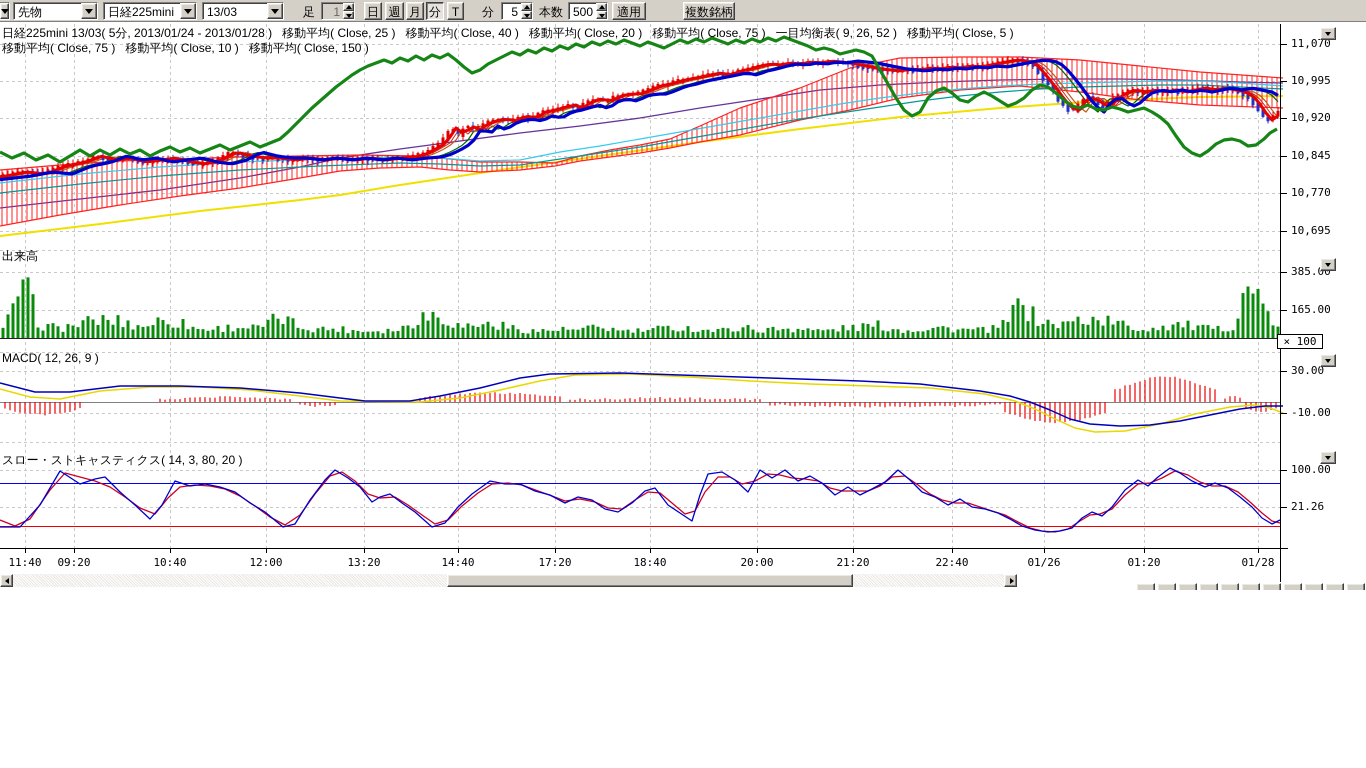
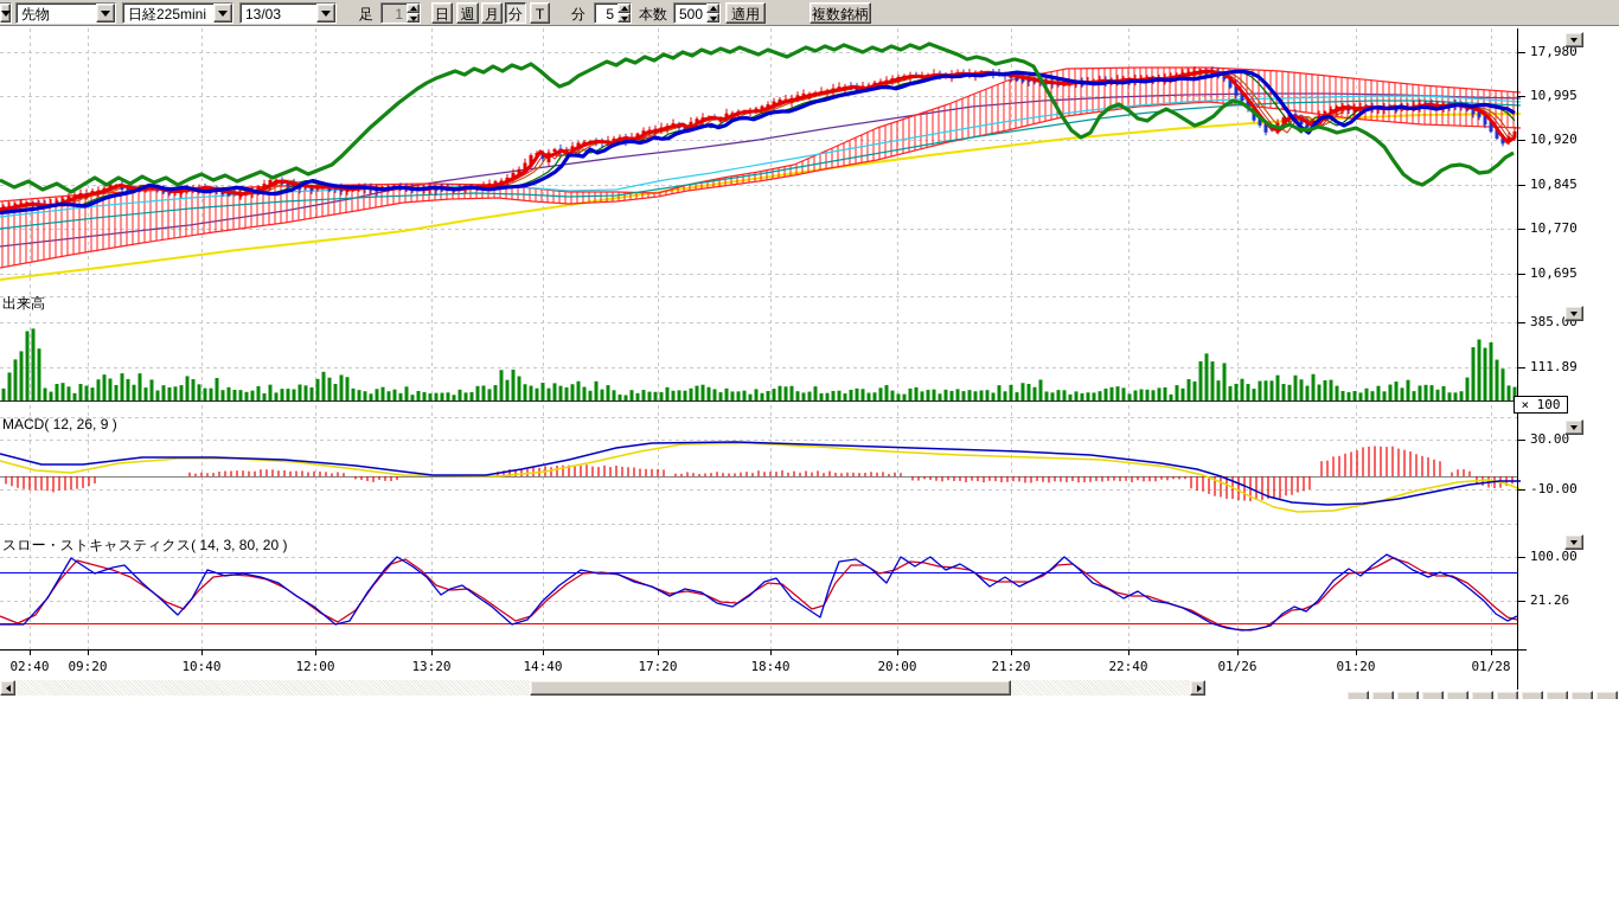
  先物
  日経225mini
  13/03
  足
  1
  日
  週
  月
  分
  T
  分
  5
  本数
  500
  適用
  複数銘柄
- 日経225mini 13/03( 5分, 2013/01/24 - 2013/01/28 ) 移動平均( Close, 25 ) 移動平均( Close, 40 ) 移動平均( Close, 20 ) 移動平均( Close, 75 ) 一目均衡表( 9, 26, 52 ) 移動平均( Close, 5 )
- 移動平均( Close, 75 ) 移動平均( Close, 10 ) 移動平均( Close, 150 )
  出来高
  MACD( 12, 26, 9 )
  スロー・ストキャスティクス( 14, 3, 80, 20 )
- 11,070
+ 17,980
  10,995
  10,920
  10,845
  10,770
  10,695
  385.00
- 165.00
+ 111.89
  30.00
  -10.00
  100.00
  21.26
- 11:40
+ 02:40
  09:20
  10:40
  12:00
  13:20
  14:40
  17:20
  18:40
  20:00
  21:20
  22:40
  01/26
  01:20
  01/28
  × 100
